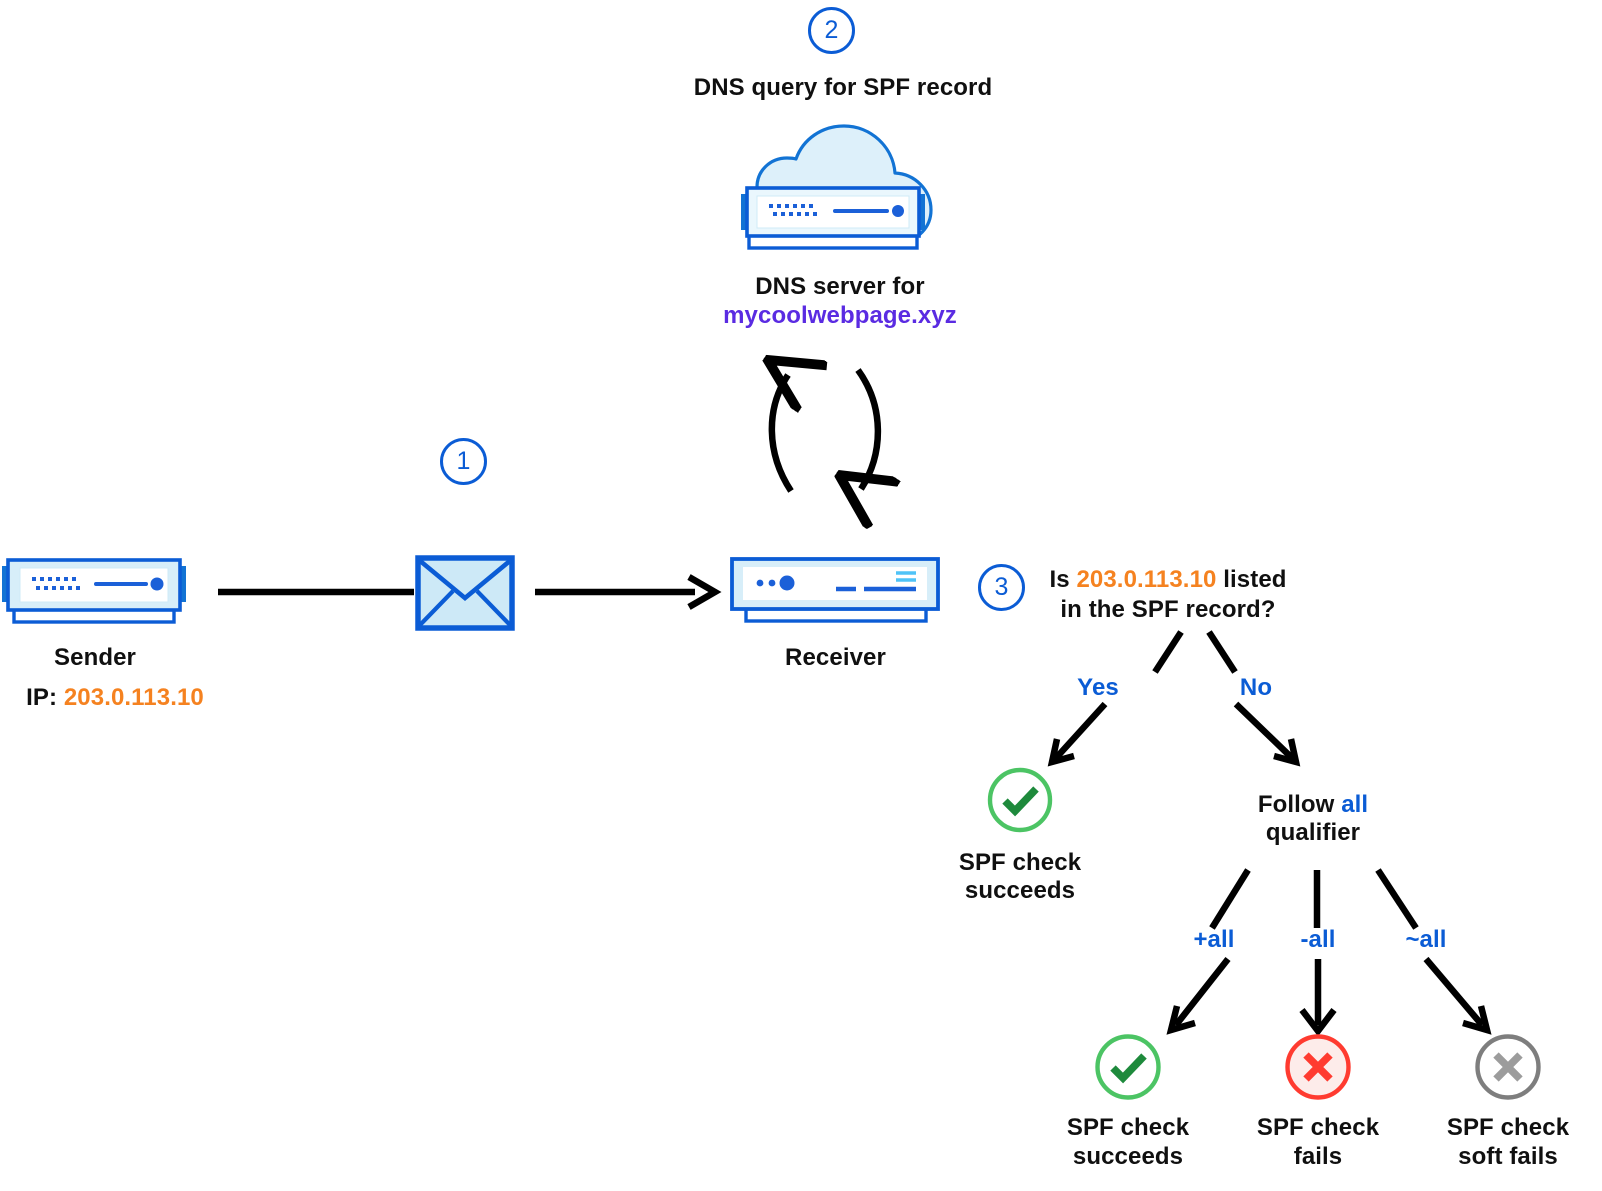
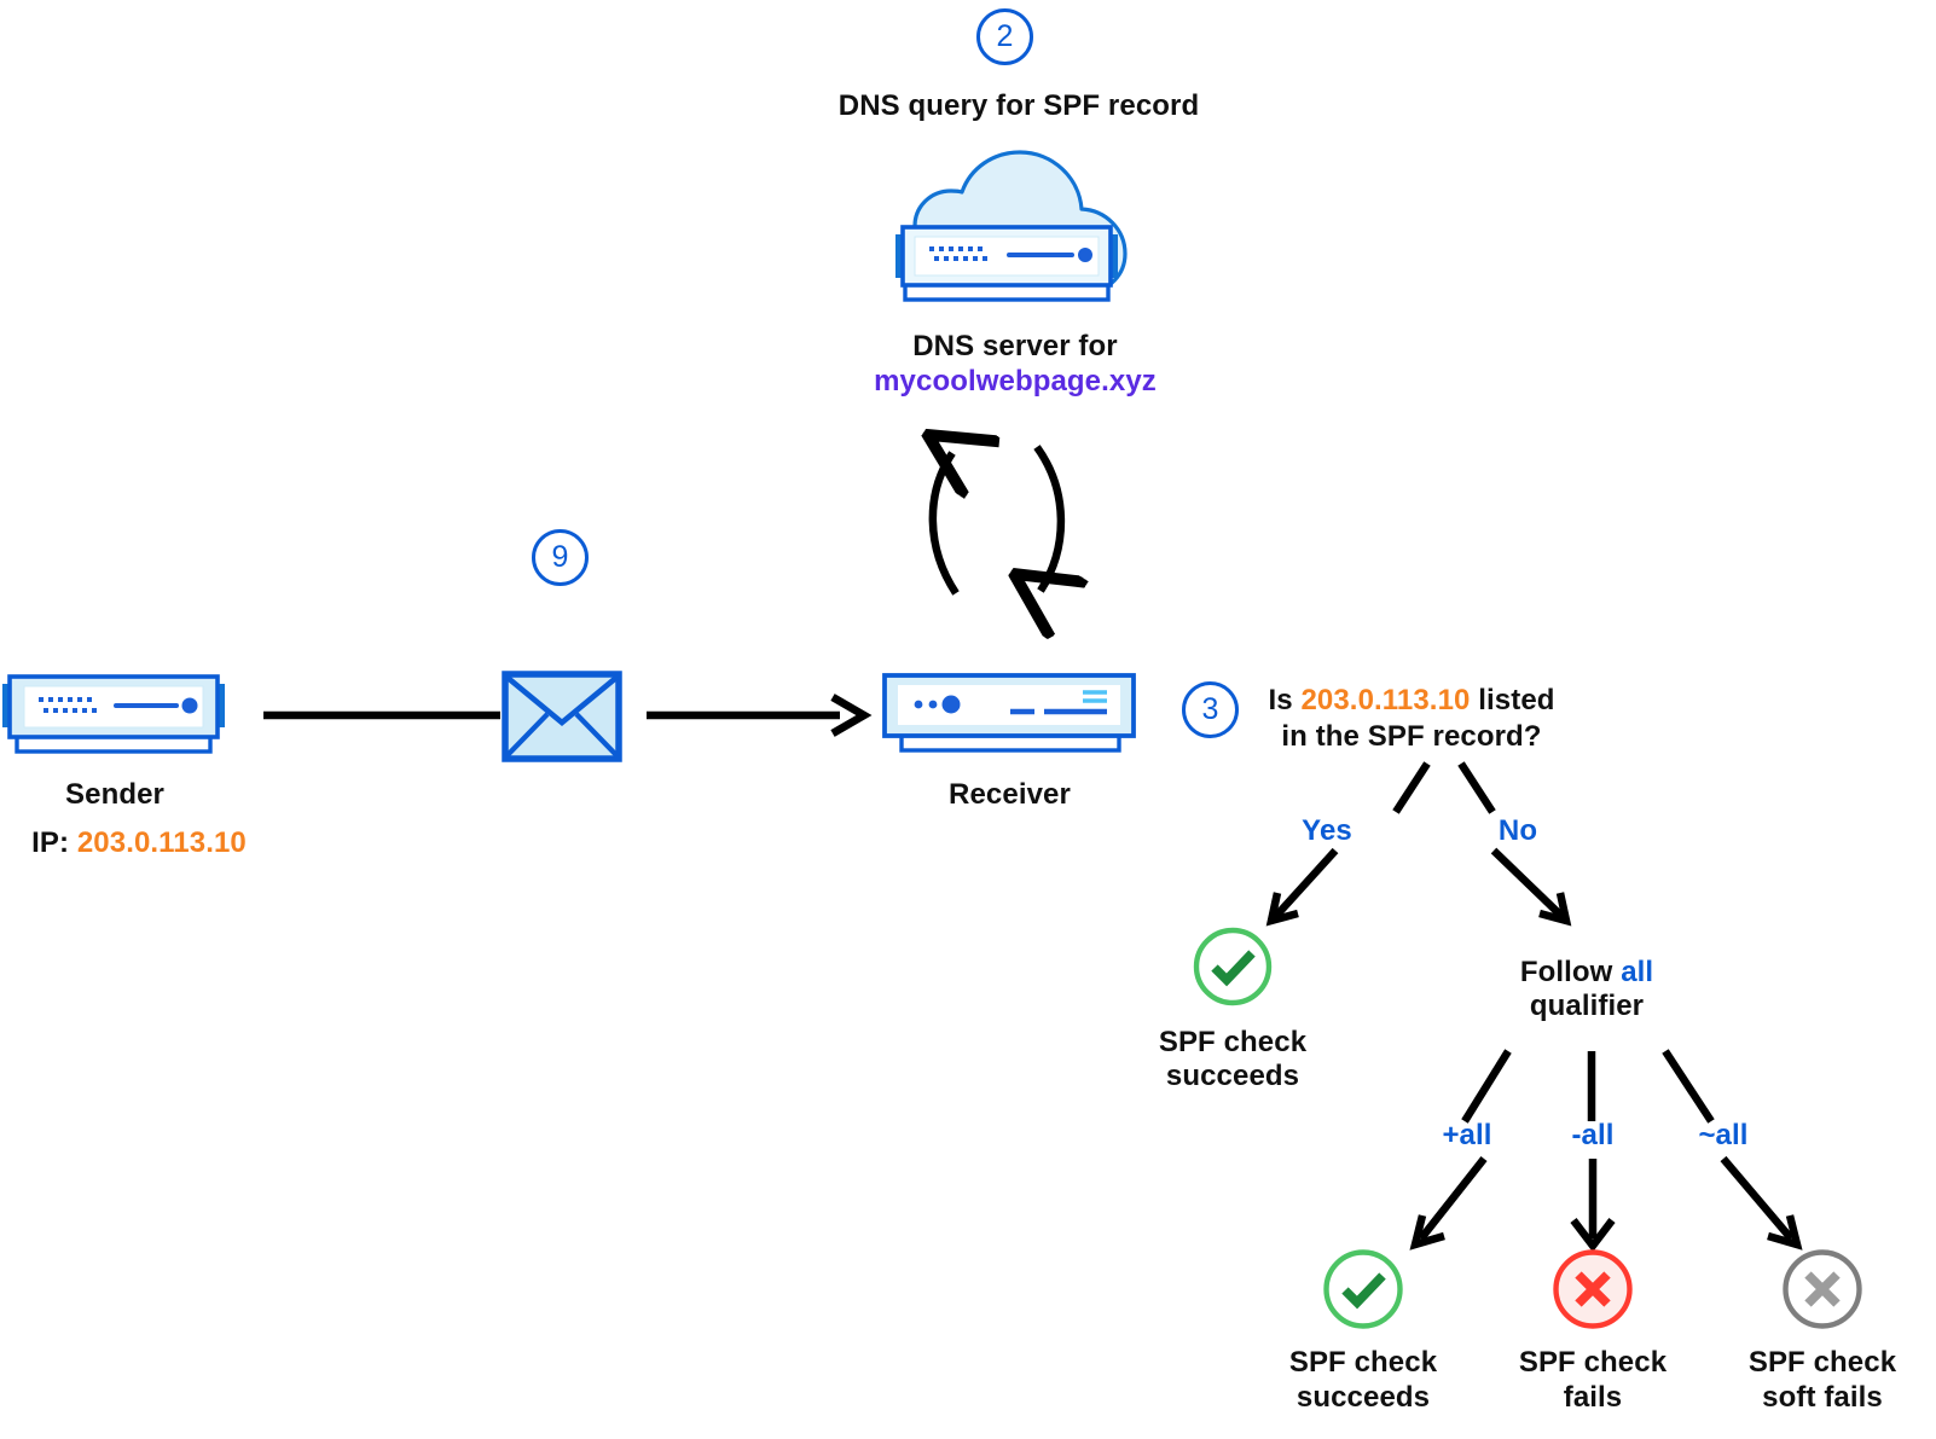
  2
  DNS query for SPF record
  DNS server for
  mycoolwebpage.xyz
- 1
+ 9
  Sender
  IP: 203.0.113.10
  Receiver
  3
  Is 203.0.113.10 listed
  in the SPF record?
  Yes
  No
  SPF check
  succeeds
  Follow all
  qualifier
  +all
  -all
  ~all
  SPF check
  succeeds
  SPF check
  fails
  SPF check
  soft fails
